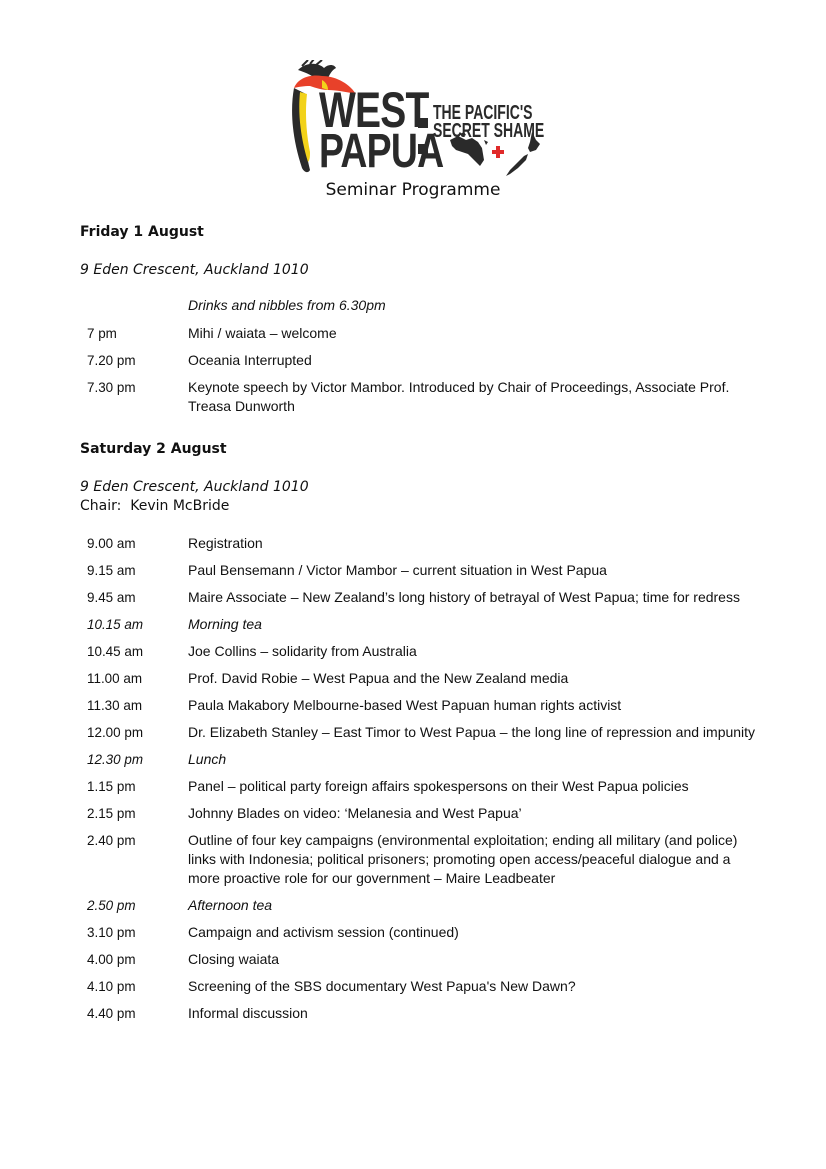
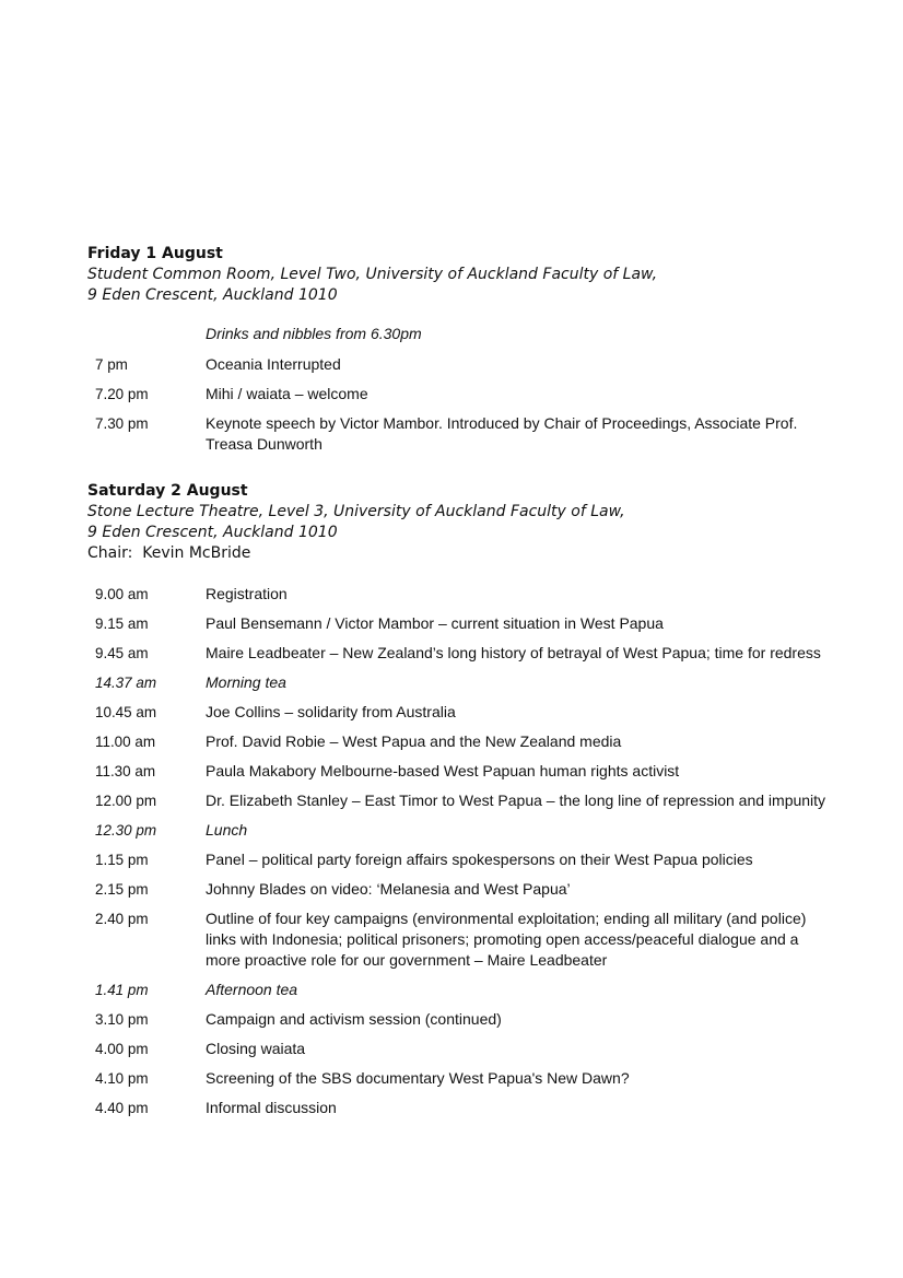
- WEST
- PAPUA
- THE PACIFIC'S
- SECRET SHAME
- Seminar Programme
  Friday 1 August
+ Student Common Room, Level Two, University of Auckland Faculty of Law,
  9 Eden Crescent, Auckland 1010
  Drinks and nibbles from 6.30pm
  7 pm
- Mihi / waiata – welcome
+ Oceania Interrupted
  7.20 pm
- Oceania Interrupted
+ Mihi / waiata – welcome
  7.30 pm
  Keynote speech by Victor Mambor. Introduced by Chair of Proceedings, Associate Prof. Treasa Dunworth
  Saturday 2 August
+ Stone Lecture Theatre, Level 3, University of Auckland Faculty of Law,
  9 Eden Crescent, Auckland 1010
  Chair: Kevin McBride
  9.00 am
  Registration
  9.15 am
  Paul Bensemann / Victor Mambor – current situation in West Papua
  9.45 am
- Maire Associate – New Zealand’s long history of betrayal of West Papua; time for redress
+ Maire Leadbeater – New Zealand’s long history of betrayal of West Papua; time for redress
- 10.15 am
+ 14.37 am
  Morning tea
  10.45 am
  Joe Collins – solidarity from Australia
  11.00 am
  Prof. David Robie – West Papua and the New Zealand media
  11.30 am
  Paula Makabory Melbourne-based West Papuan human rights activist
  12.00 pm
  Dr. Elizabeth Stanley – East Timor to West Papua – the long line of repression and impunity
  12.30 pm
  Lunch
  1.15 pm
  Panel – political party foreign affairs spokespersons on their West Papua policies
  2.15 pm
  Johnny Blades on video: ‘Melanesia and West Papua’
  2.40 pm
  Outline of four key campaigns (environmental exploitation; ending all military (and police) links with Indonesia; political prisoners; promoting open access/peaceful dialogue and a more proactive role for our government – Maire Leadbeater
- 2.50 pm
+ 1.41 pm
  Afternoon tea
  3.10 pm
  Campaign and activism session (continued)
  4.00 pm
  Closing waiata
  4.10 pm
  Screening of the SBS documentary West Papua's New Dawn?
  4.40 pm
  Informal discussion
